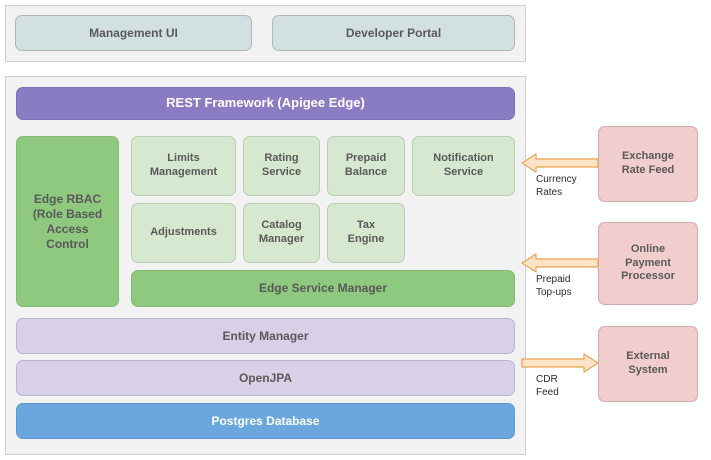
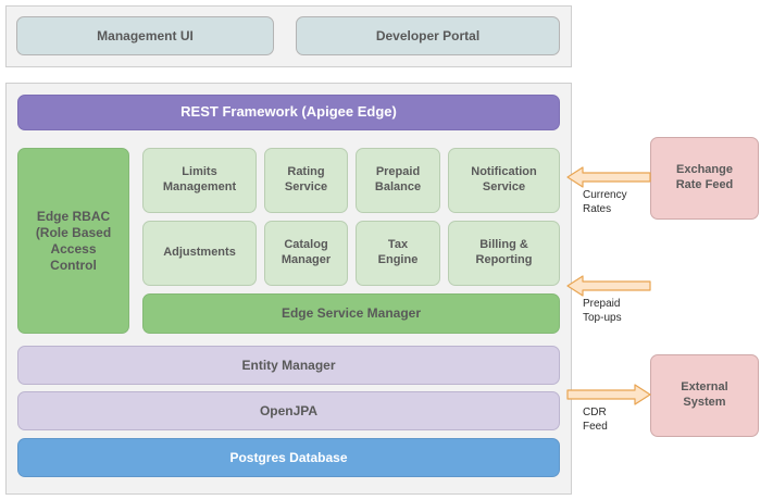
  Management UI
  Developer Portal
  REST Framework (Apigee Edge)
  Edge RBAC
  (Role Based
  Access
  Control
  Limits
  Management
  Rating
  Service
  Prepaid
  Balance
  Notification
  Service
  Adjustments
  Catalog
  Manager
  Tax
  Engine
+ Billing &
+ Reporting
  Edge Service Manager
  Entity Manager
  OpenJPA
  Postgres Database
  Exchange
  Rate Feed
  Currency
  Rates
- Online
- Payment
- Processor
  Prepaid
  Top-ups
  External
  System
  CDR
  Feed
